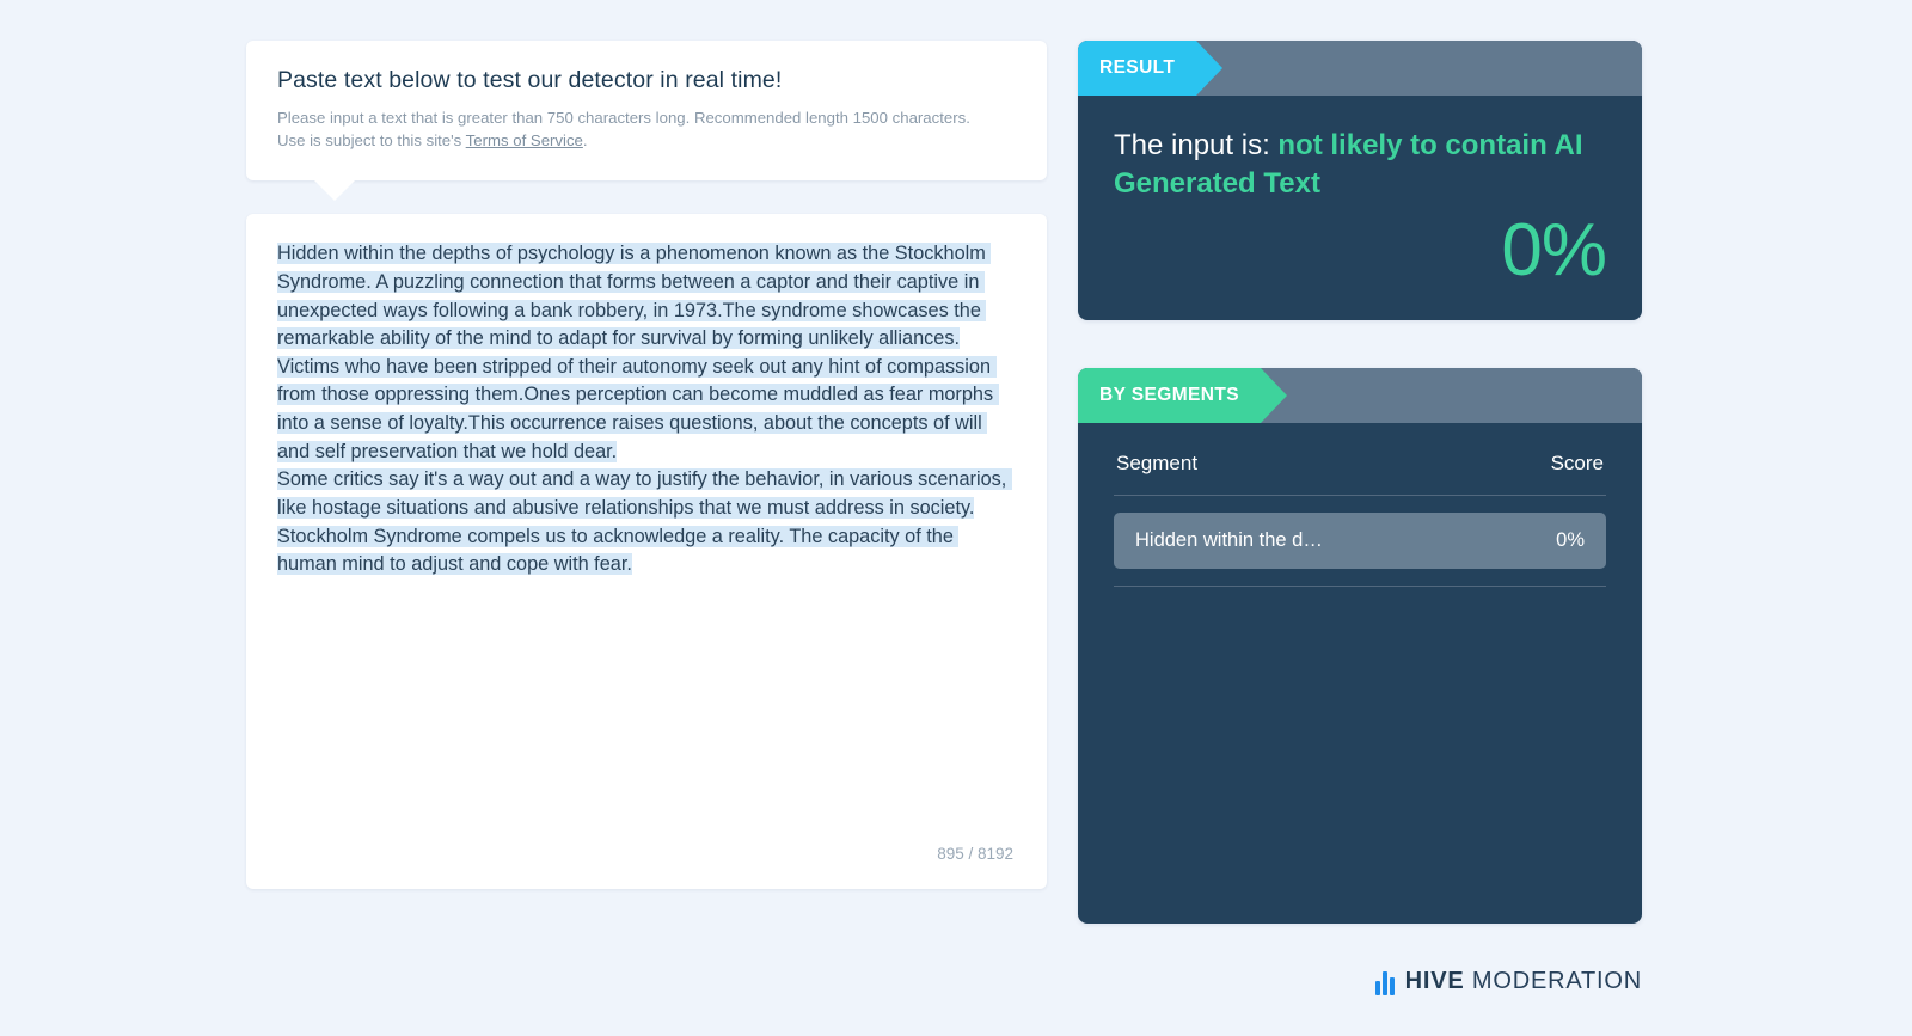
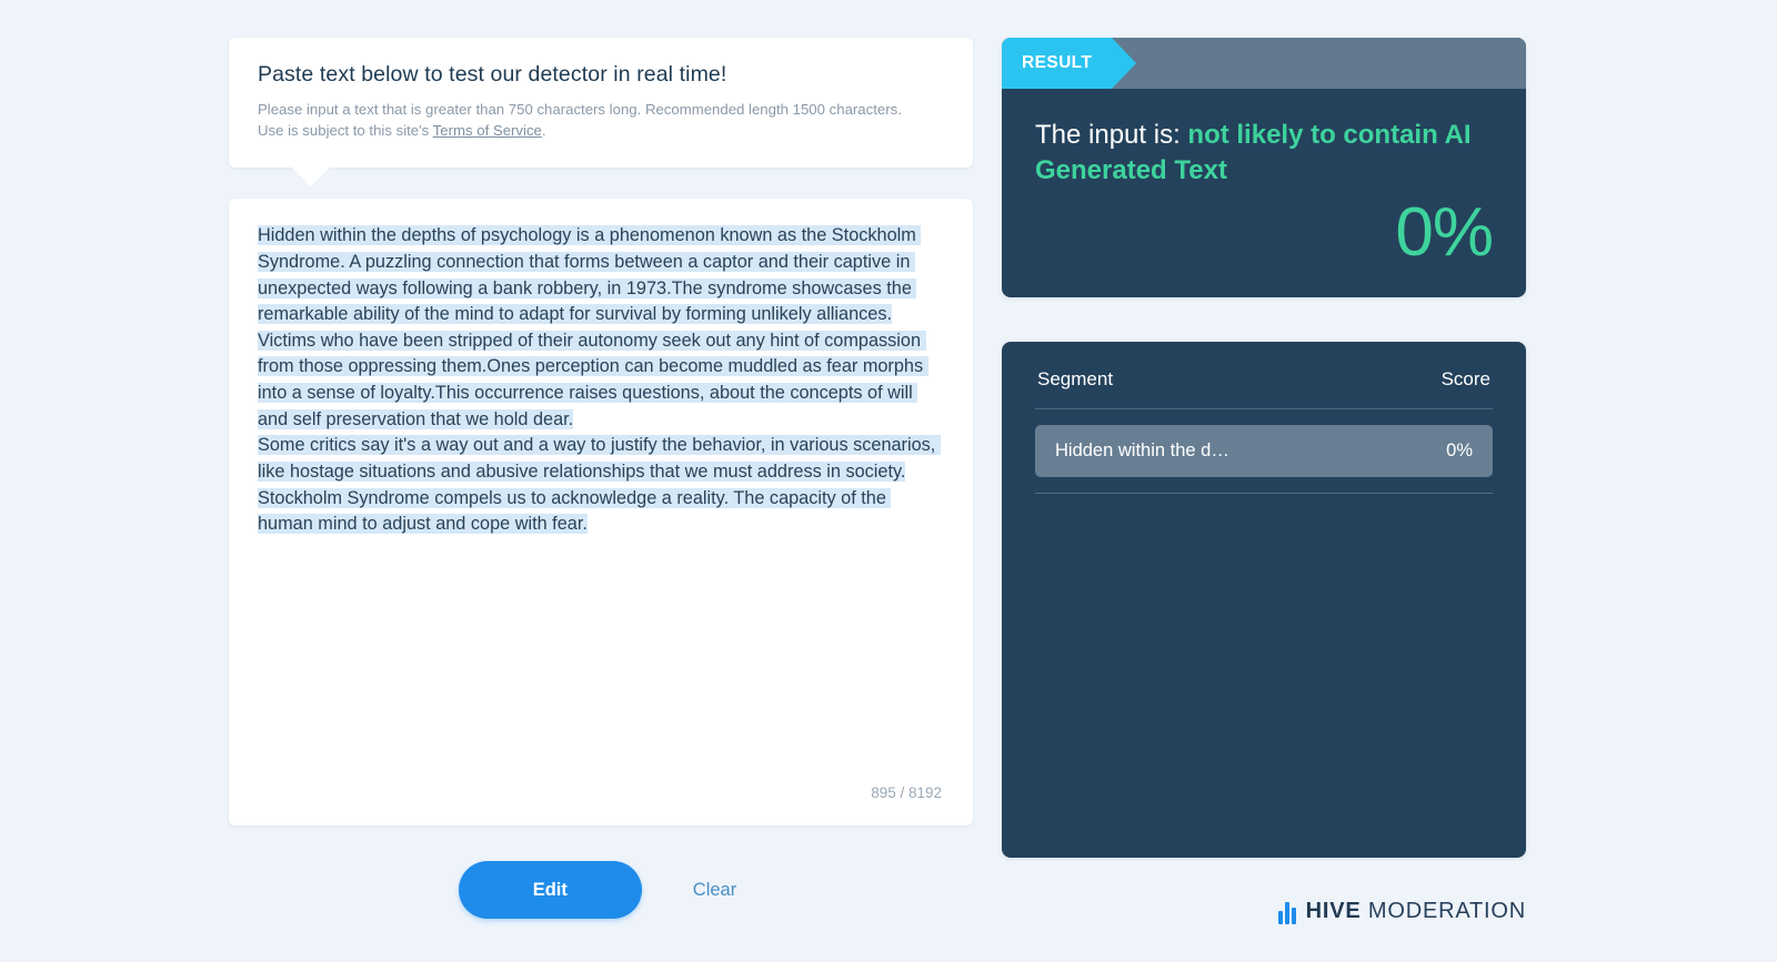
  Paste text below to test our detector in real time!
  Please input a text that is greater than 750 characters long. Recommended length 1500 characters. Use is subject to this site's Terms of Service.
  Hidden within the depths of psychology is a phenomenon known as the Stockholm Syndrome. A puzzling connection that forms between a captor and their captive in unexpected ways following a bank robbery, in 1973.The syndrome showcases the remarkable ability of the mind to adapt for survival by forming unlikely alliances.
  Victims who have been stripped of their autonomy seek out any hint of compassion from those oppressing them.Ones perception can become muddled as fear morphs into a sense of loyalty.This occurrence raises questions, about the concepts of will and self preservation that we hold dear.
  Some critics say it's a way out and a way to justify the behavior, in various scenarios, like hostage situations and abusive relationships that we must address in society.
  Stockholm Syndrome compels us to acknowledge a reality. The capacity of the human mind to adjust and cope with fear.
  895 / 8192
+ Edit
+ Clear
  RESULT
  The input is: not likely to contain AI Generated Text
  0%
- BY SEGMENTS
  Segment
  Score
  Hidden within the d…
  0%
  HIVE MODERATION
